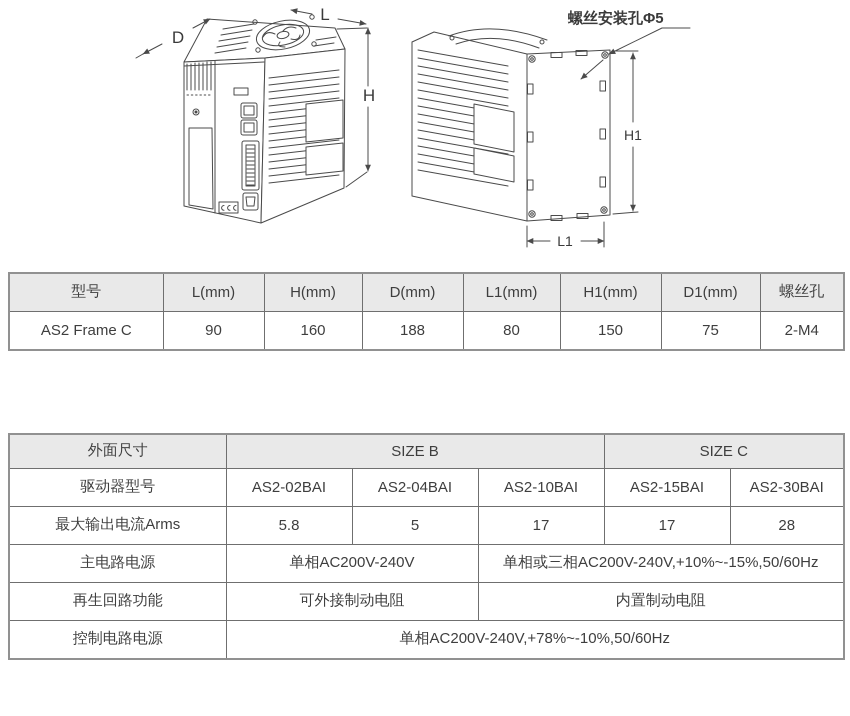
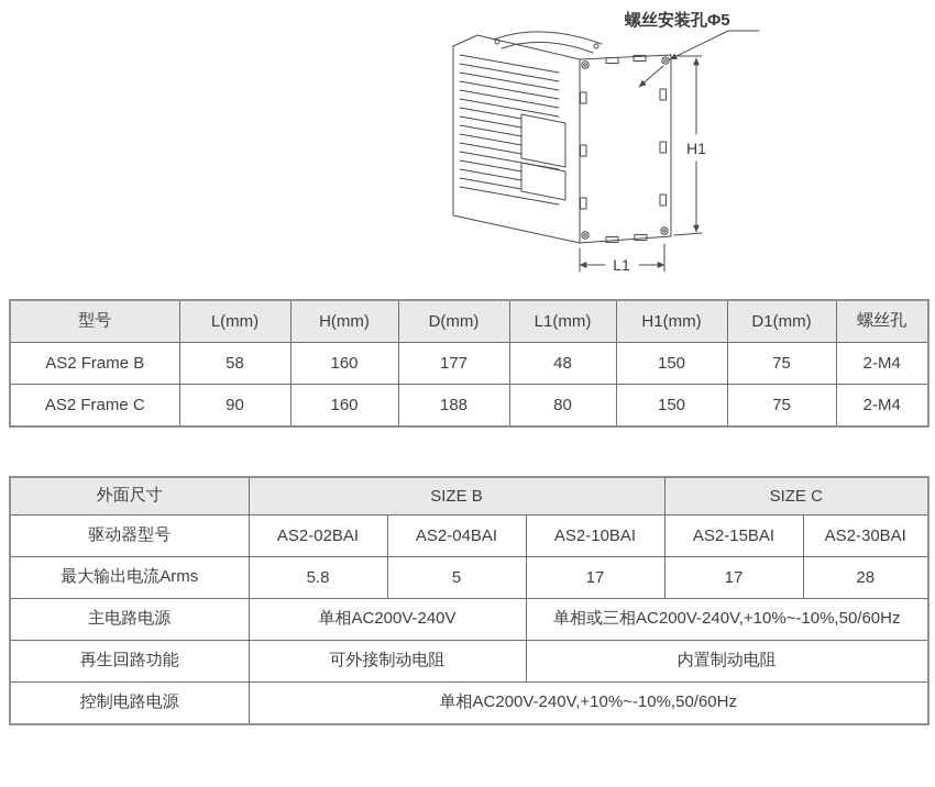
- D
- L
- H
  螺丝安装孔Φ5
  H1
  L1
  型号	L(mm)	H(mm)	D(mm)	L1(mm)	H1(mm)	D1(mm)	螺丝孔
+ AS2 Frame B	58	160	177	48	150	75	2-M4
  AS2 Frame C	90	160	188	80	150	75	2-M4
  外面尺寸	SIZE B	SIZE C
  驱动器型号	AS2-02BAI	AS2-04BAI	AS2-10BAI	AS2-15BAI	AS2-30BAI
  最大输出电流Arms	5.8	5	17	17	28
- 主电路电源	单相AC200V-240V	单相或三相AC200V-240V,+10%~-15%,50/60Hz
+ 主电路电源	单相AC200V-240V	单相或三相AC200V-240V,+10%~-10%,50/60Hz
  再生回路功能	可外接制动电阻	内置制动电阻
- 控制电路电源	单相AC200V-240V,+78%~-10%,50/60Hz
+ 控制电路电源	单相AC200V-240V,+10%~-10%,50/60Hz
